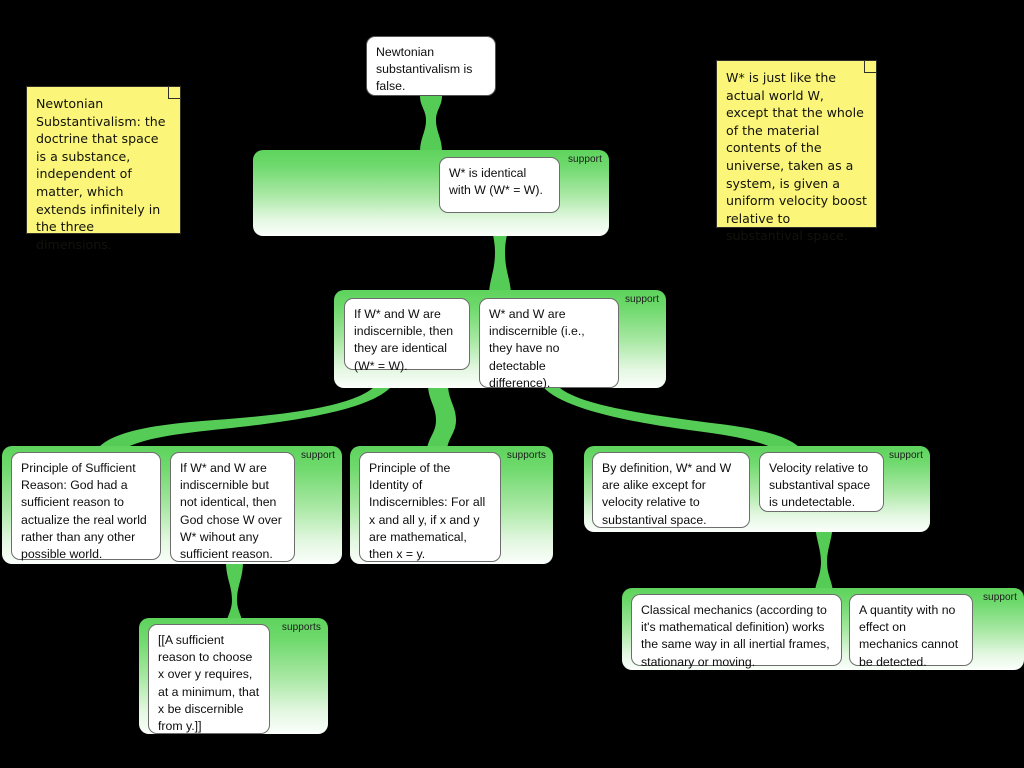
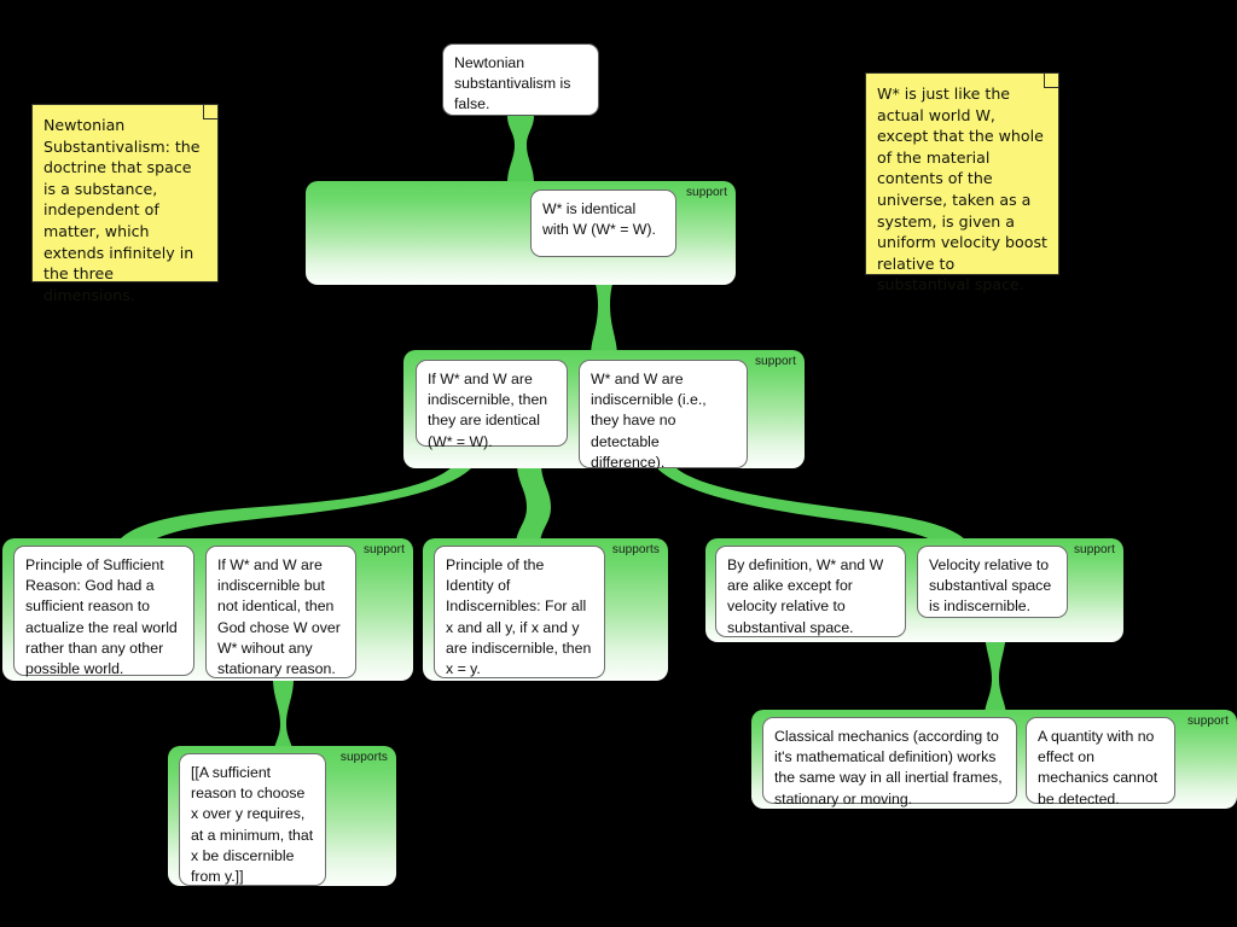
  Newtonian substantivalism is false.
  Newtonian Substantivalism: the doctrine that space is a substance, independent of matter, which extends infinitely in the three
  W* is just like the actual world W, except that the whole of the material contents of the universe, taken as a system, is given a uniform velocity boost relative to
  support
  W* is identical with W (W* = W).
  support
  If W* and W are indiscernible, then they are identical (W* = W).
  W* and W are indiscernible (i.e., they have no detectable difference).
  support
  Principle of Sufficient Reason: God had a sufficient reason to actualize the real world rather than any other possible world.
- If W* and W are indiscernible but not identical, then God chose W over W* wihout any sufficient reason.
+ If W* and W are indiscernible but not identical, then God chose W over W* wihout any stationary reason.
  supports
- Principle of the Identity of Indiscernibles: For all x and all y, if x and y are mathematical, then x = y.
+ Principle of the Identity of Indiscernibles: For all x and all y, if x and y are indiscernible, then x = y.
  support
  By definition, W* and W are alike except for velocity relative to substantival space.
- Velocity relative to substantival space is undetectable.
+ Velocity relative to substantival space is indiscernible.
  supports
  [[A sufficient reason to choose x over y requires, at a minimum, that x be discernible from y.]]
  support
  Classical mechanics (according to it's mathematical definition) works the same way in all inertial frames, stationary or moving.
  A quantity with no effect on mechanics cannot be detected.
